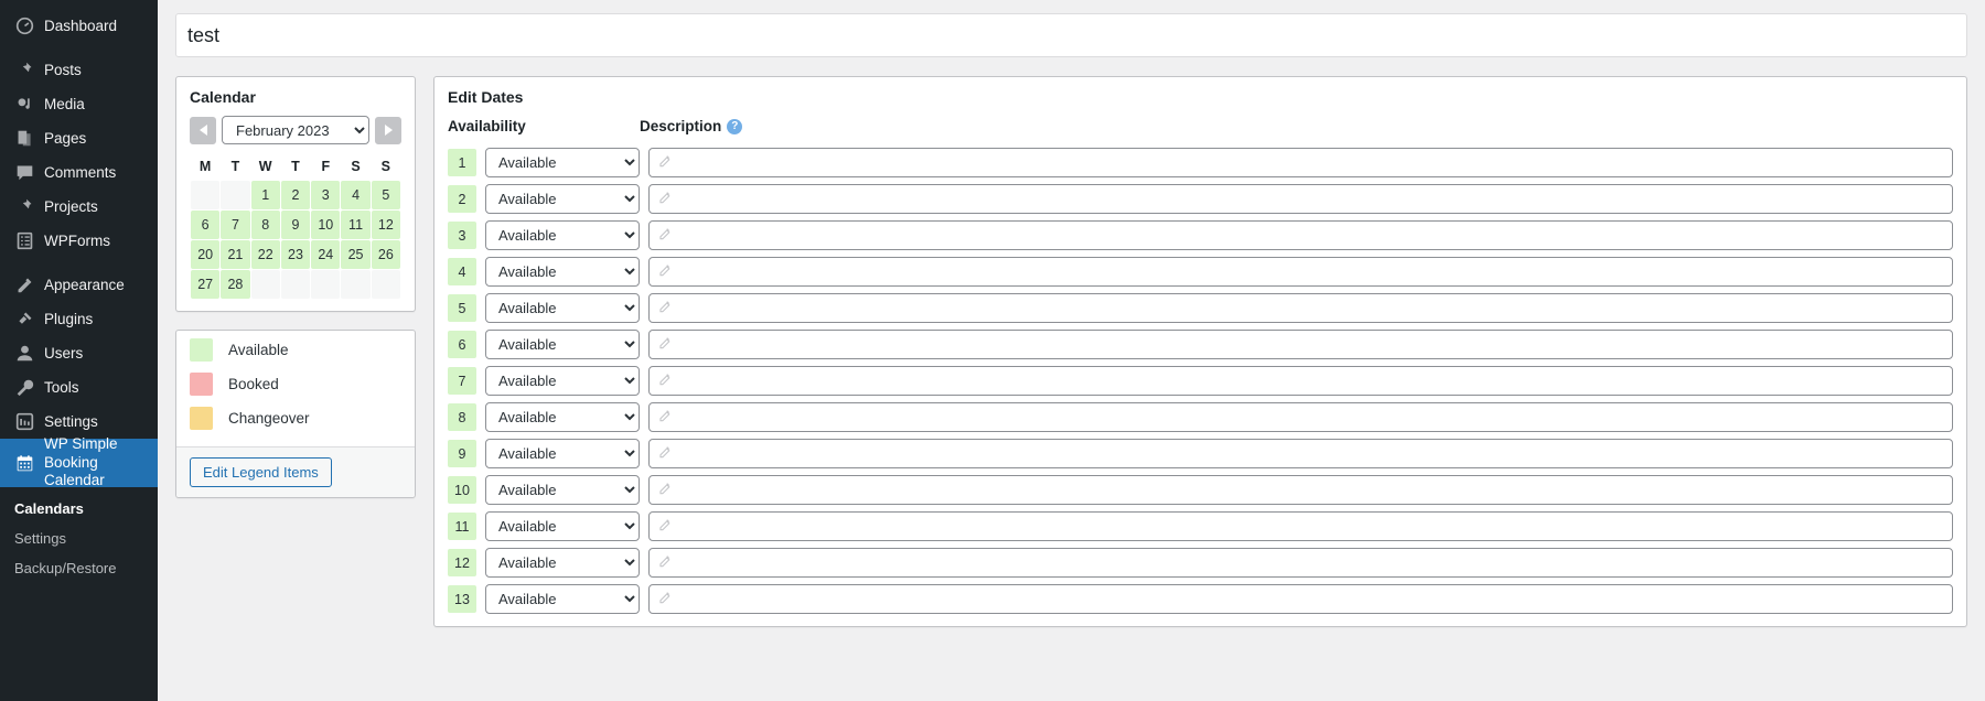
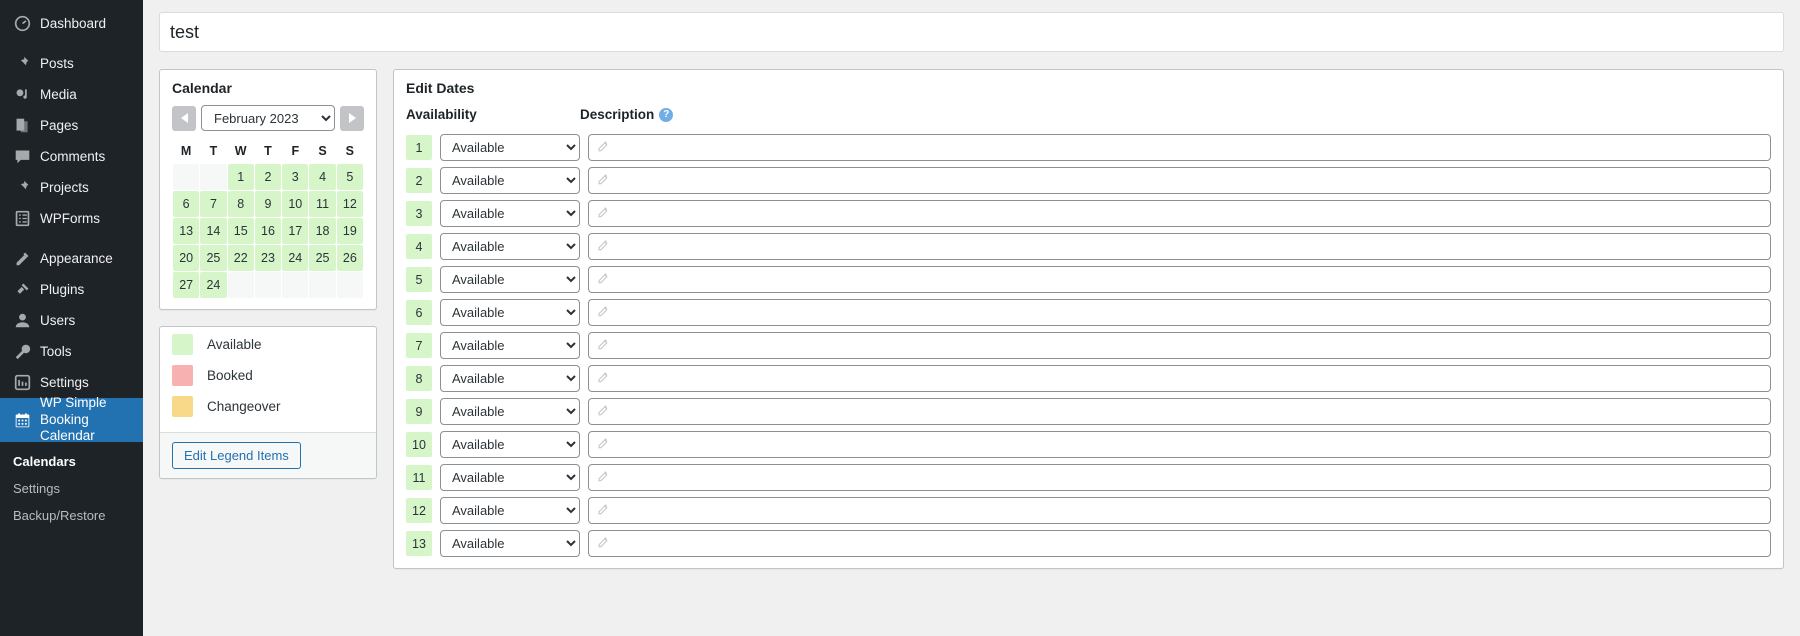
  Dashboard
  Posts
  Media
  Pages
  Comments
  Projects
  WPForms
  Appearance
  Plugins
  Users
  Tools
  Settings
  WP Simple Booking Calendar
  Calendars
  Settings
  Backup/Restore
  test
  Calendar
  February 2023
  M	T	W	T	F	S	S
  		1	2	3	4	5
  6	7	8	9	10	11	12
+ 13	14	15	16	17	18	19
- 20	21	22	23	24	25	26
+ 20	25	22	23	24	25	26
- 27	28
+ 27	24
  Available
  Booked
  Changeover
  Edit Legend Items
  Edit Dates
  Availability
  Description
  ?
  1
  Available
  2
  Available
  3
  Available
  4
  Available
  5
  Available
  6
  Available
  7
  Available
  8
  Available
  9
  Available
  10
  Available
  11
  Available
  12
  Available
  13
  Available
